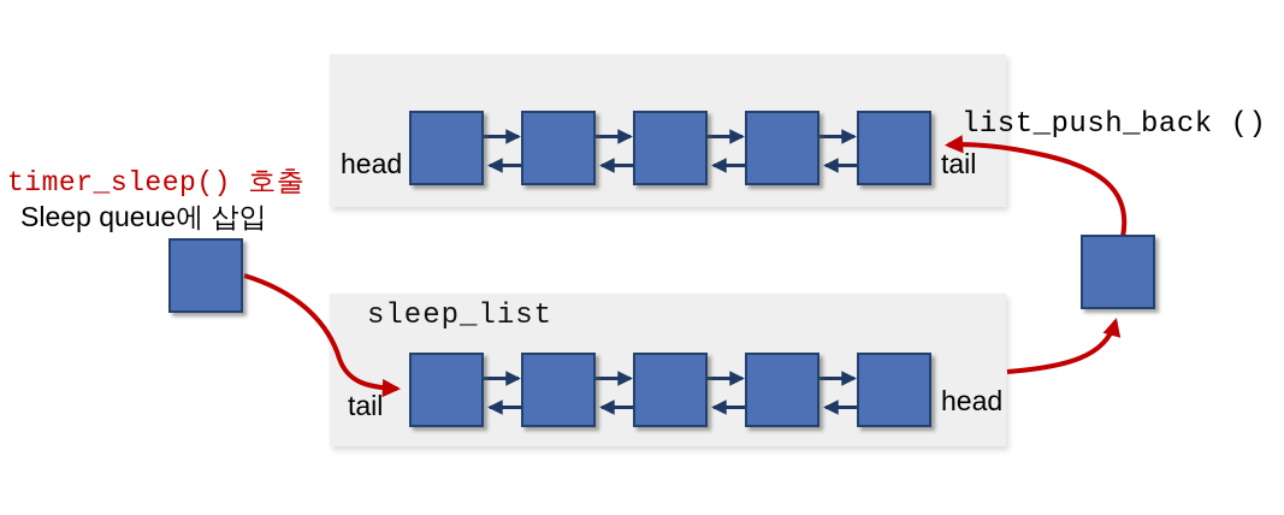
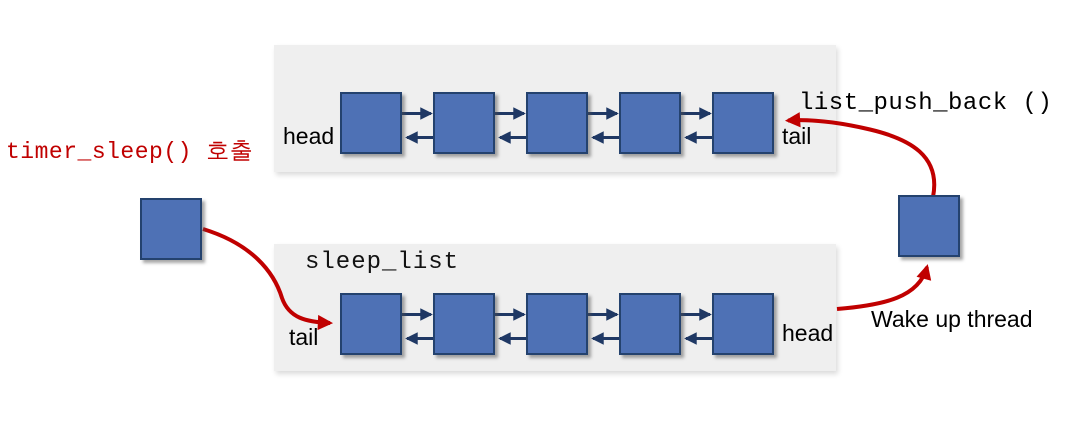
  head
  tail
  sleep_list
  tail
  head
  timer_sleep() 호출
- Sleep queue에 삽입
  list_push_back ()
+ Wake up thread
